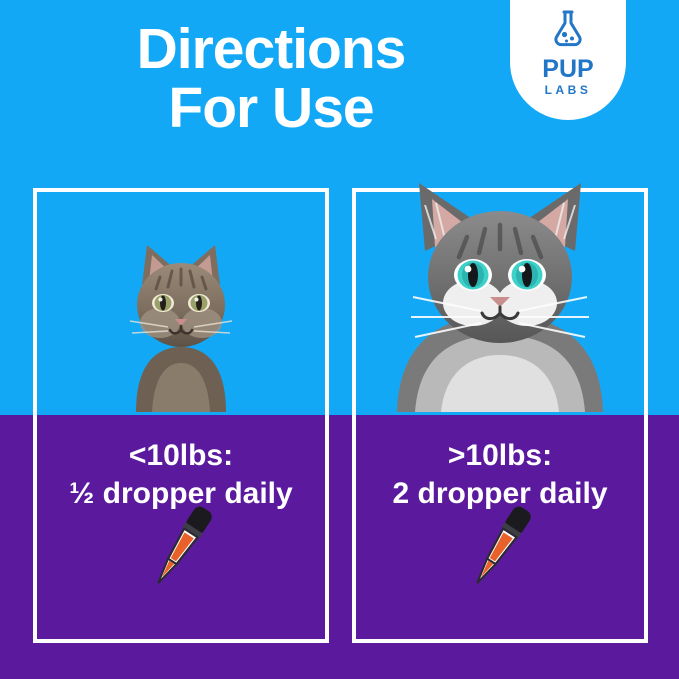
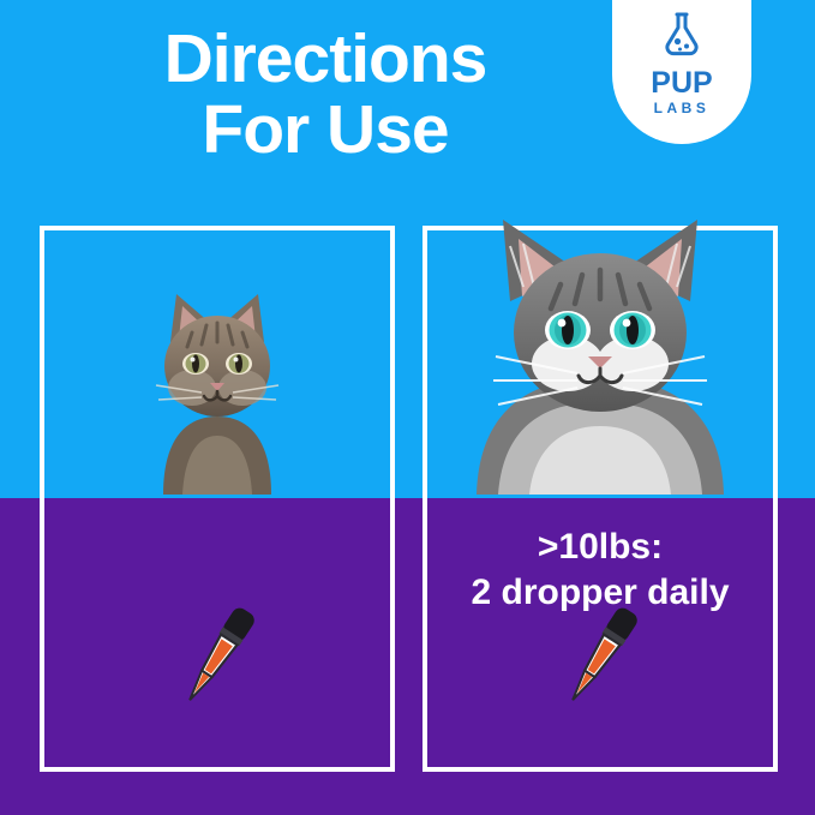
  Directions
  For Use
  PUP
  LABS
- <10lbs:
- ½ dropper daily
  >10lbs:
  2 dropper daily
